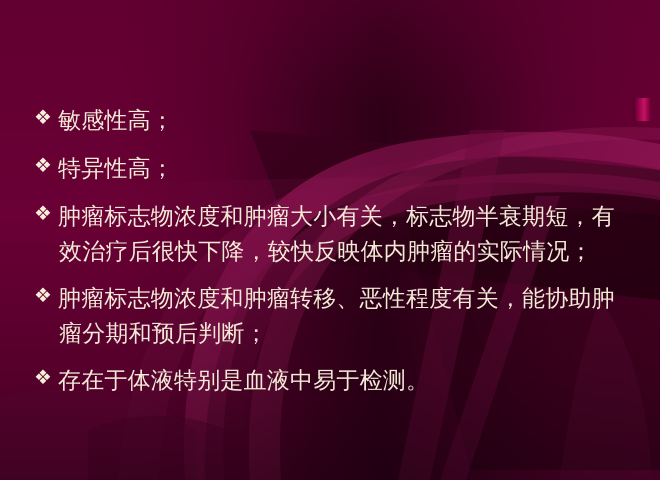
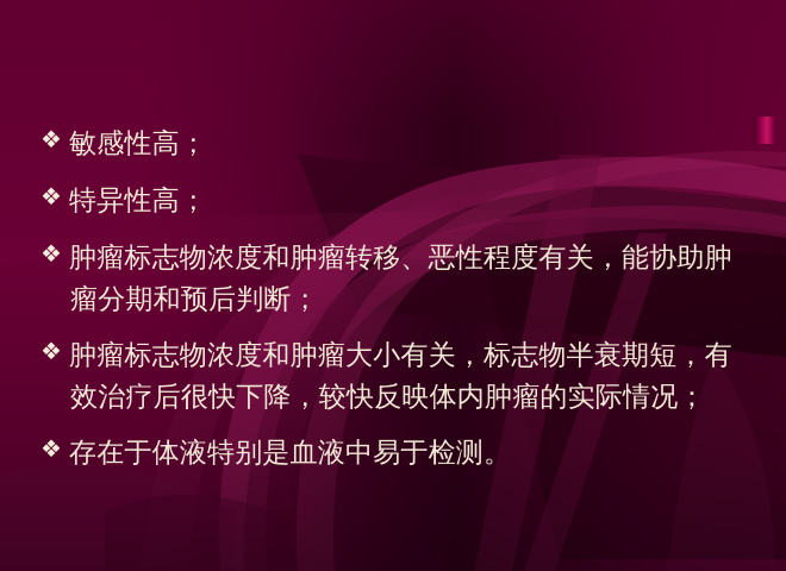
  ❖
  敏感性高；
  ❖
  特异性高；
  ❖
- 肿瘤标志物浓度和肿瘤大小有关，标志物半衰期短，有效治疗后很快下降，较快反映体内肿瘤的实际情况；
+ 肿瘤标志物浓度和肿瘤转移、恶性程度有关，能协助肿瘤分期和预后判断；
  ❖
- 肿瘤标志物浓度和肿瘤转移、恶性程度有关，能协助肿瘤分期和预后判断；
+ 肿瘤标志物浓度和肿瘤大小有关，标志物半衰期短，有效治疗后很快下降，较快反映体内肿瘤的实际情况；
  ❖
  存在于体液特别是血液中易于检测。
